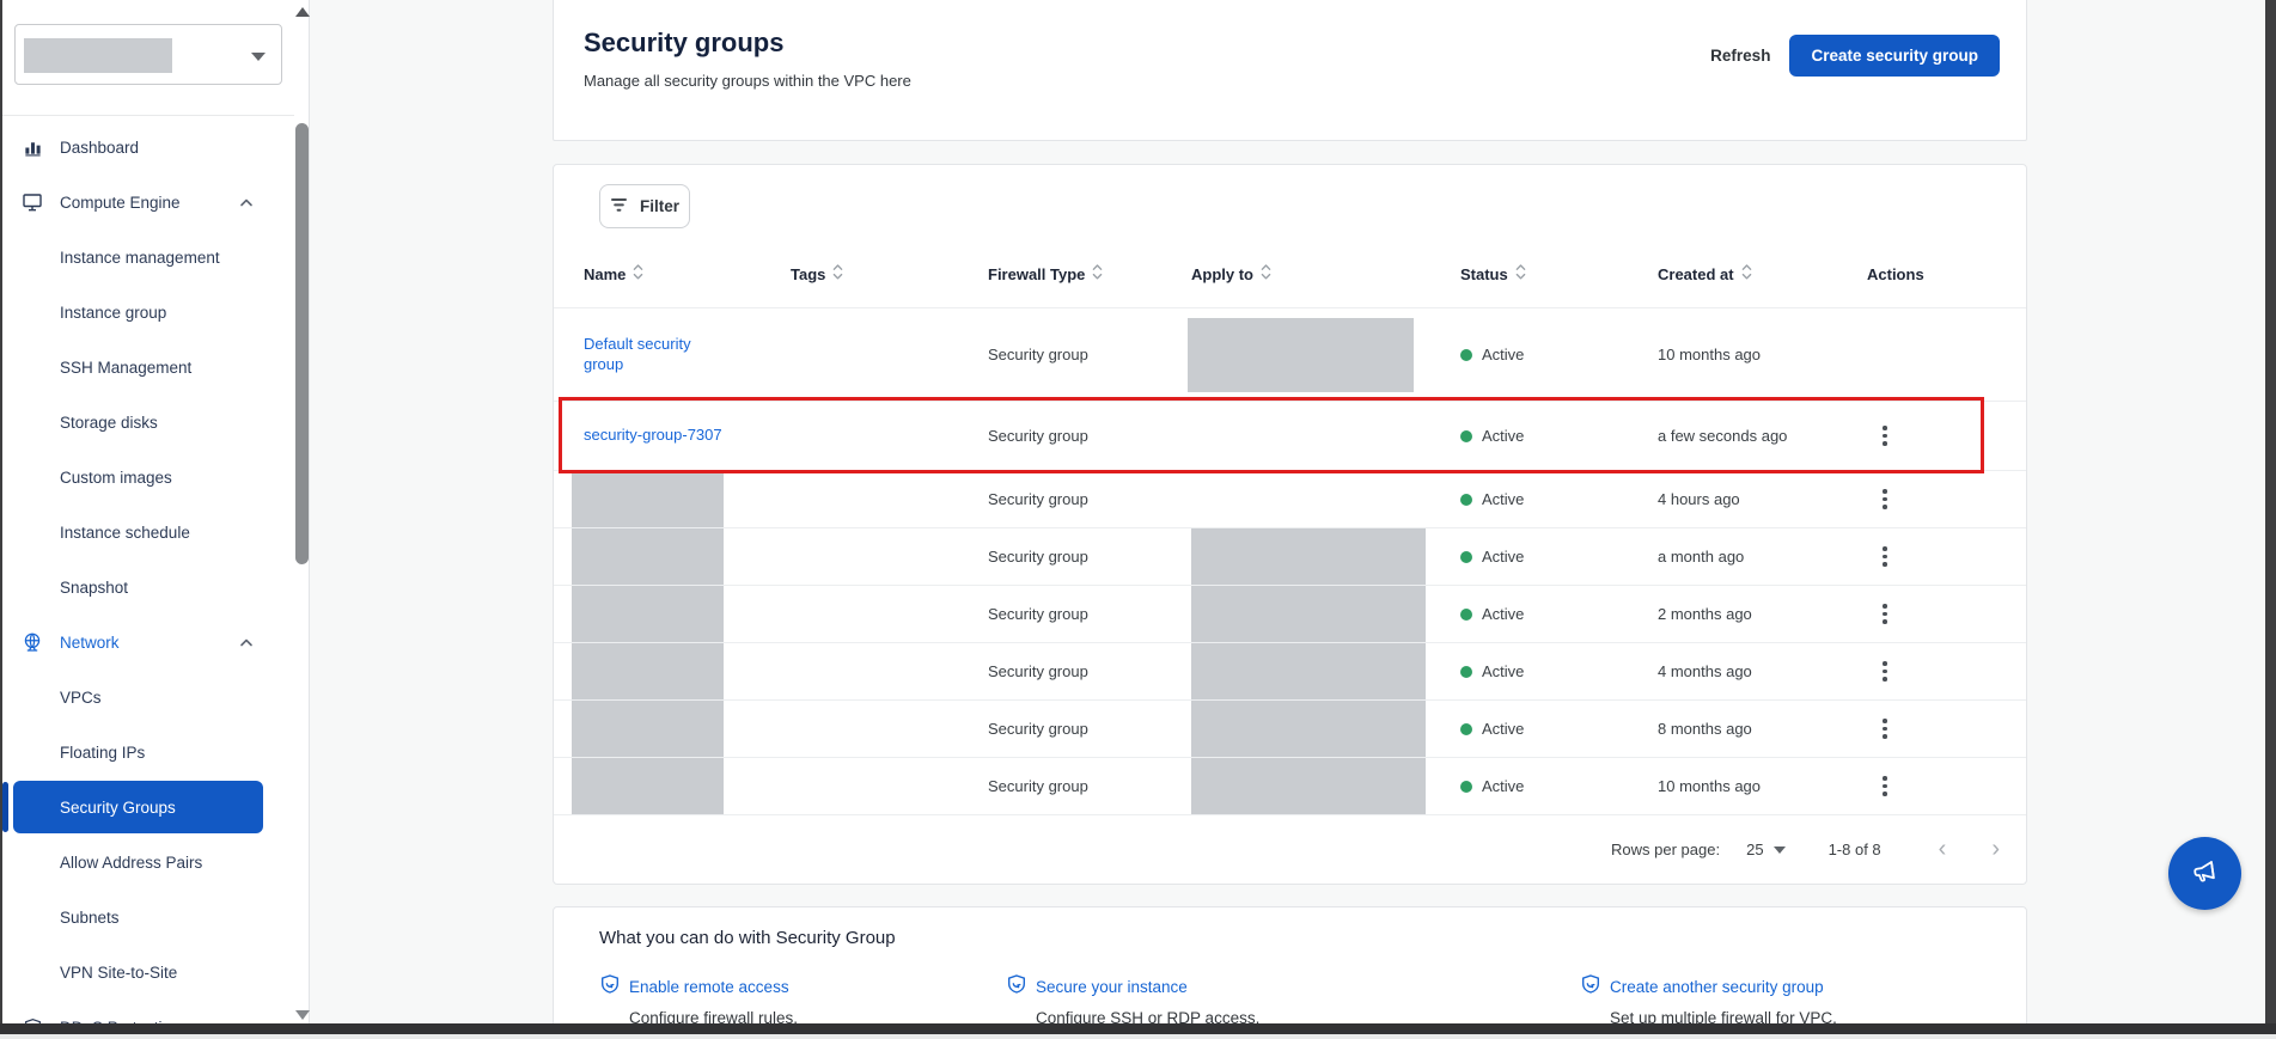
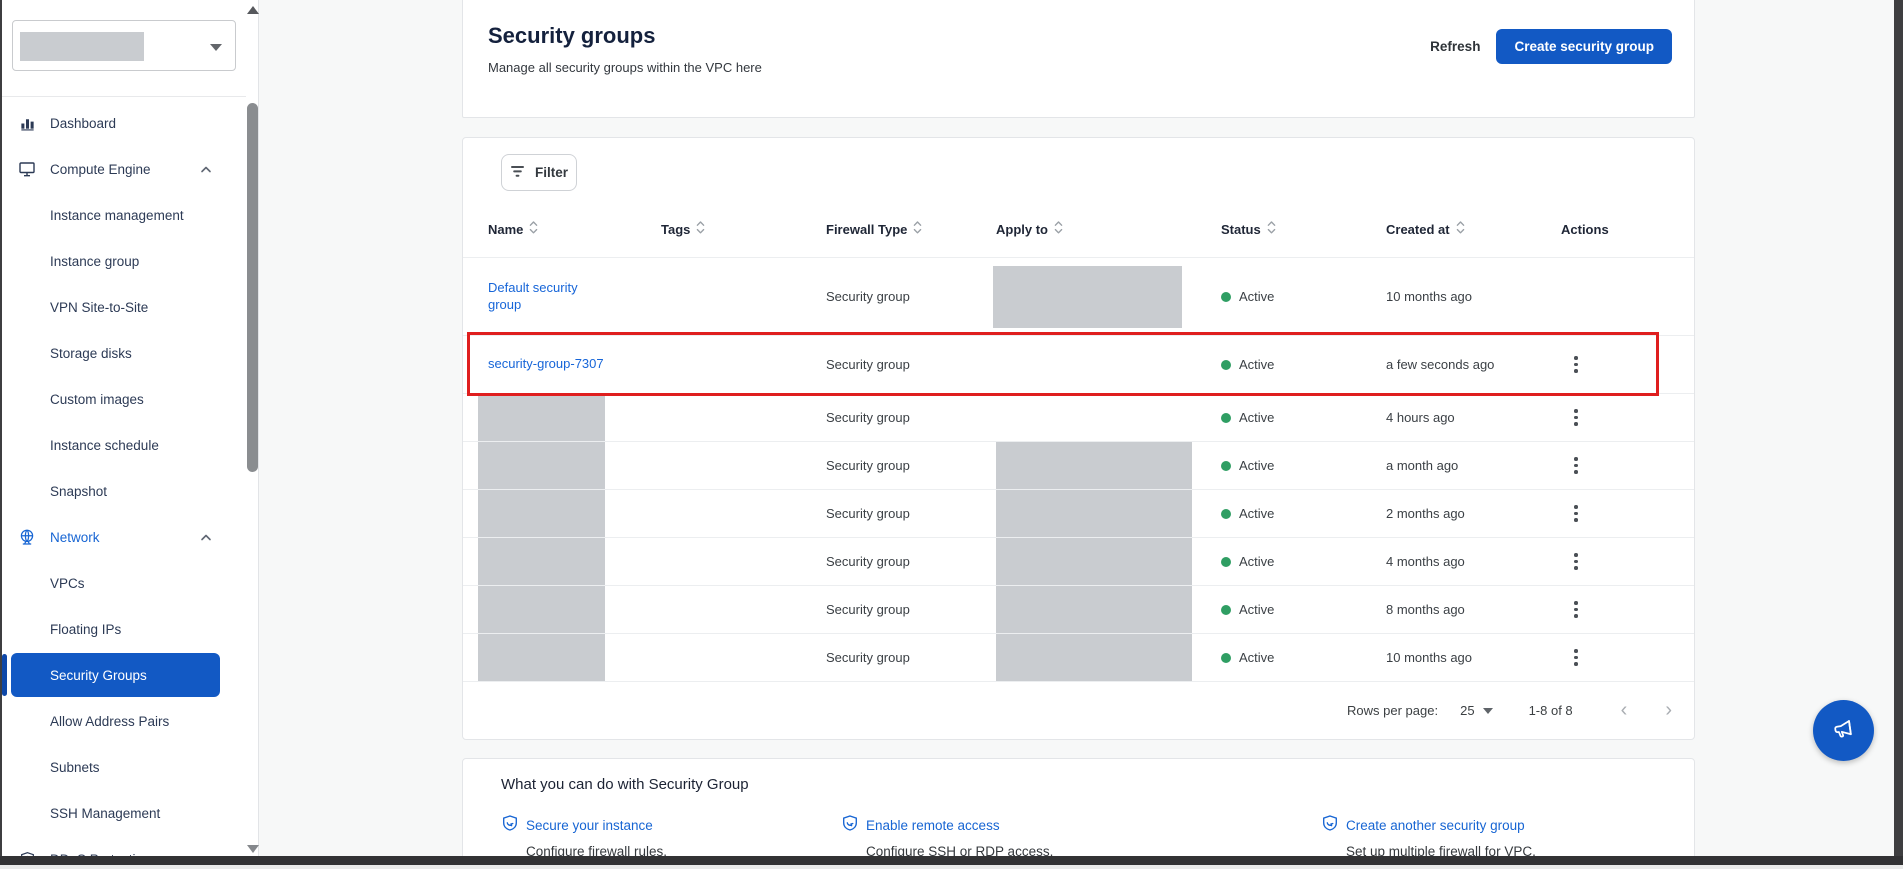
  Dashboard
  Compute Engine
  Instance management
  Instance group
- SSH Management
+ VPN Site-to-Site
  Storage disks
  Custom images
  Instance schedule
  Snapshot
  Network
  VPCs
  Floating IPs
  Security Groups
  Allow Address Pairs
  Subnets
- VPN Site-to-Site
+ SSH Management
  Security groups
  Manage all security groups within the VPC here
  Refresh
  Create security group
  Filter
  Name
  Tags
  Firewall Type
  Apply to
  Status
  Created at
  Actions
  Default security group
  Security group
  Active
  10 months ago
  security-group-7307
  Security group
  Active
  a few seconds ago
  Security group
  Active
  4 hours ago
  Security group
  Active
  a month ago
  Security group
  Active
  2 months ago
  Security group
  Active
  4 months ago
  Security group
  Active
  8 months ago
  Security group
  Active
  10 months ago
  Rows per page:
  25
  1-8 of 8
  ‹
  ›
  What you can do with Security Group
- Enable remote access
+ Secure your instance
  Configure firewall rules.
- Secure your instance
+ Enable remote access
  Configure SSH or RDP access.
  Create another security group
  Set up multiple firewall for VPC.
